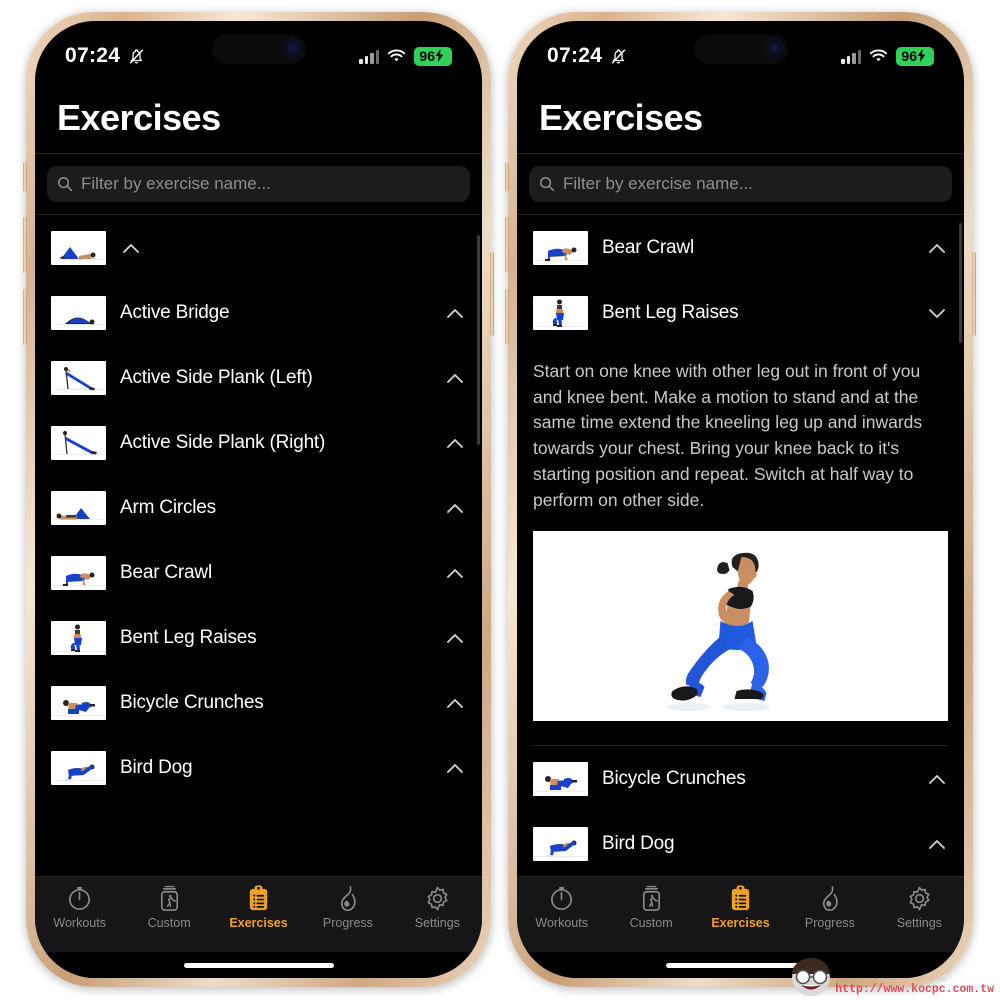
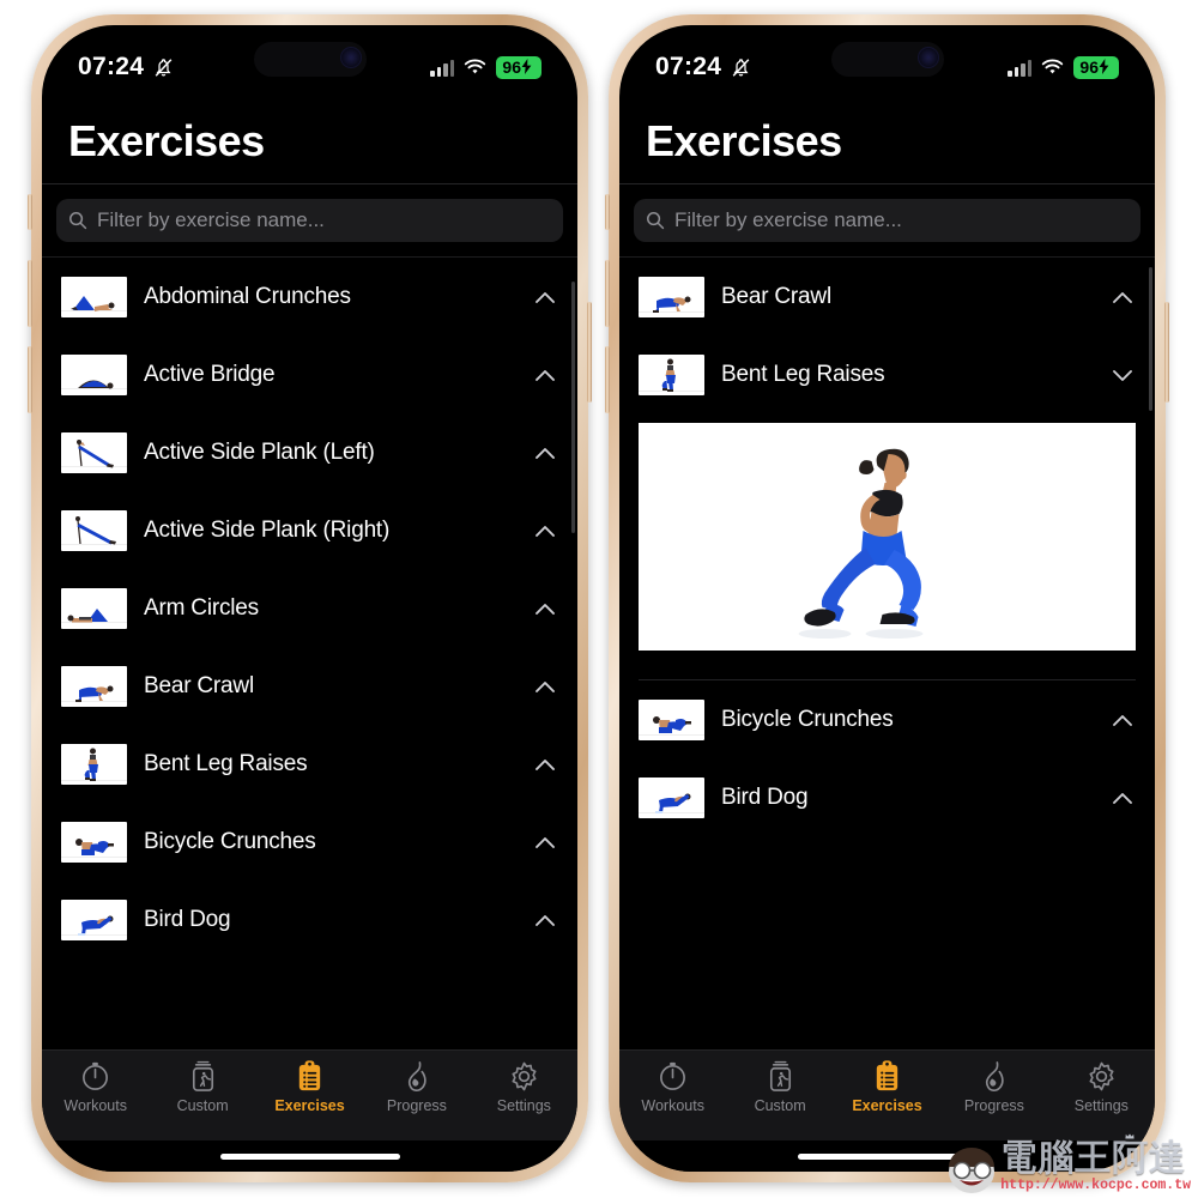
  07:24
  96
  Exercises
  Filter by exercise name...
+ Abdominal Crunches
  Active Bridge
  Active Side Plank (Left)
  Active Side Plank (Right)
  Arm Circles
  Bear Crawl
  Bent Leg Raises
  Bicycle Crunches
  Bird Dog
  Workouts
  Custom
  Exercises
  Progress
  Settings
  07:24
  96
  Exercises
  Filter by exercise name...
  Bear Crawl
  Bent Leg Raises
- Start on one knee with other leg out in front of you and knee bent. Make a motion to stand and at the same time extend the kneeling leg up and inwards towards your chest. Bring your knee back to it's starting position and repeat. Switch at half way to perform on other side.
  Bicycle Crunches
  Bird Dog
  Workouts
  Custom
  Exercises
  Progress
  Settings
+ 電腦王阿達
  http://www.kocpc.com.tw
